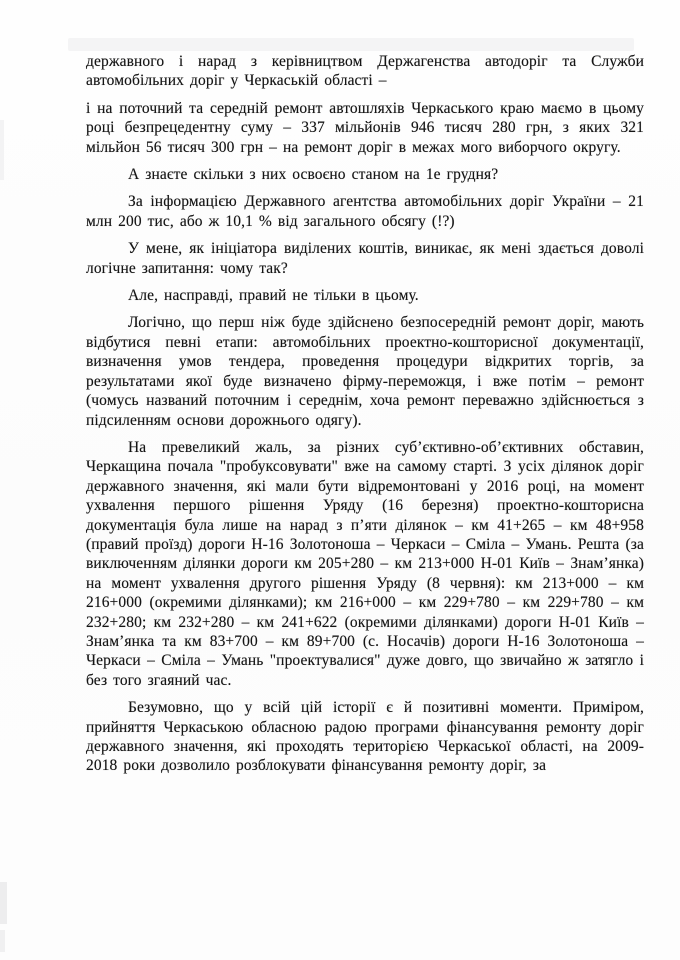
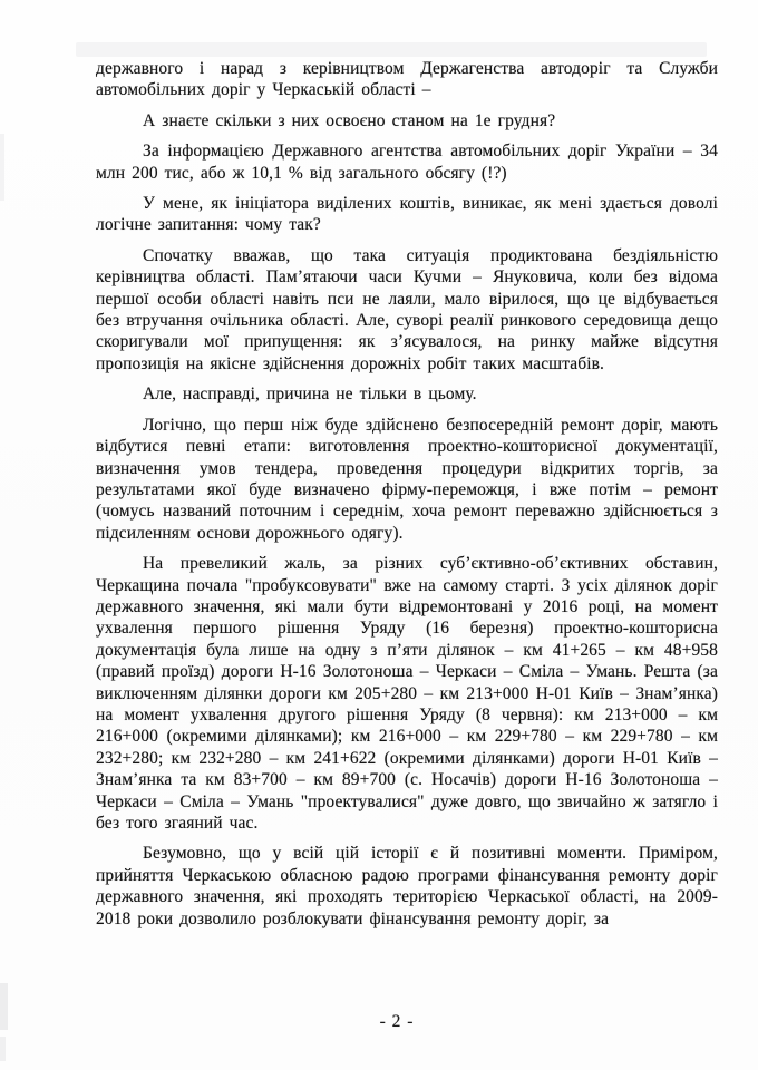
  державного і нарад з керівництвом Держагенства автодоріг та Служби автомобільних доріг у Черкаській області –
- і на поточний та середній ремонт автошляхів Черкаського краю маємо в цьому році безпрецедентну суму – 337 мільйонів 946 тисяч 280 грн, з яких 321 мільйон 56 тисяч 300 грн – на ремонт доріг в межах мого виборчого округу.
  А знаєте скільки з них освоєно станом на 1е грудня?
- За інформацією Державного агентства автомобільних доріг України – 21 млн 200 тис, або ж 10,1 % від загального обсягу (!?)
+ За інформацією Державного агентства автомобільних доріг України – 34 млн 200 тис, або ж 10,1 % від загального обсягу (!?)
  У мене, як ініціатора виділених коштів, виникає, як мені здається доволі логічне запитання: чому так?
+ Спочатку вважав, що така ситуація продиктована бездіяльністю керівництва області. Пам’ятаючи часи Кучми – Януковича, коли без відома першої особи області навіть пси не лаяли, мало вірилося, що це відбувається без втручання очільника області. Але, суворі реалії ринкового середовища дещо скоригували мої припущення: як з’ясувалося, на ринку майже відсутня пропозиція на якісне здійснення дорожніх робіт таких масштабів.
- Але, насправді, правий не тільки в цьому.
+ Але, насправді, причина не тільки в цьому.
- Логічно, що перш ніж буде здійснено безпосередній ремонт доріг, мають відбутися певні етапи: автомобільних проектно-кошторисної документації, визначення умов тендера, проведення процедури відкритих торгів, за результатами якої буде визначено фірму-переможця, і вже потім – ремонт (чомусь названий поточним і середнім, хоча ремонт переважно здійснюється з підсиленням основи дорожнього одягу).
+ Логічно, що перш ніж буде здійснено безпосередній ремонт доріг, мають відбутися певні етапи: виготовлення проектно-кошторисної документації, визначення умов тендера, проведення процедури відкритих торгів, за результатами якої буде визначено фірму-переможця, і вже потім – ремонт (чомусь названий поточним і середнім, хоча ремонт переважно здійснюється з підсиленням основи дорожнього одягу).
- На превеликий жаль, за різних суб’єктивно-об’єктивних обставин, Черкащина почала "пробуксовувати" вже на самому старті. З усіх ділянок доріг державного значення, які мали бути відремонтовані у 2016 році, на момент ухвалення першого рішення Уряду (16 березня) проектно-кошторисна документація була лише на нарад з п’яти ділянок – км 41+265 – км 48+958 (правий проїзд) дороги Н-16 Золотоноша – Черкаси – Сміла – Умань. Решта (за виключенням ділянки дороги км 205+280 – км 213+000 Н-01 Київ – Знам’янка) на момент ухвалення другого рішення Уряду (8 червня): км 213+000 – км 216+000 (окремими ділянками); км 216+000 – км 229+780 – км 229+780 – км 232+280; км 232+280 – км 241+622 (окремими ділянками) дороги Н-01 Київ – Знам’янка та км 83+700 – км 89+700 (с. Носачів) дороги Н-16 Золотоноша – Черкаси – Сміла – Умань "проектувалися" дуже довго, що звичайно ж затягло і без того згаяний час.
+ На превеликий жаль, за різних суб’єктивно-об’єктивних обставин, Черкащина почала "пробуксовувати" вже на самому старті. З усіх ділянок доріг державного значення, які мали бути відремонтовані у 2016 році, на момент ухвалення першого рішення Уряду (16 березня) проектно-кошторисна документація була лише на одну з п’яти ділянок – км 41+265 – км 48+958 (правий проїзд) дороги Н-16 Золотоноша – Черкаси – Сміла – Умань. Решта (за виключенням ділянки дороги км 205+280 – км 213+000 Н-01 Київ – Знам’янка) на момент ухвалення другого рішення Уряду (8 червня): км 213+000 – км 216+000 (окремими ділянками); км 216+000 – км 229+780 – км 229+780 – км 232+280; км 232+280 – км 241+622 (окремими ділянками) дороги Н-01 Київ – Знам’янка та км 83+700 – км 89+700 (с. Носачів) дороги Н-16 Золотоноша – Черкаси – Сміла – Умань "проектувалися" дуже довго, що звичайно ж затягло і без того згаяний час.
  Безумовно, що у всій цій історії є й позитивні моменти. Приміром, прийняття Черкаською обласною радою програми фінансування ремонту доріг державного значення, які проходять територією Черкаської області, на 2009-2018 роки дозволило розблокувати фінансування ремонту доріг, за
+ - 2 -
